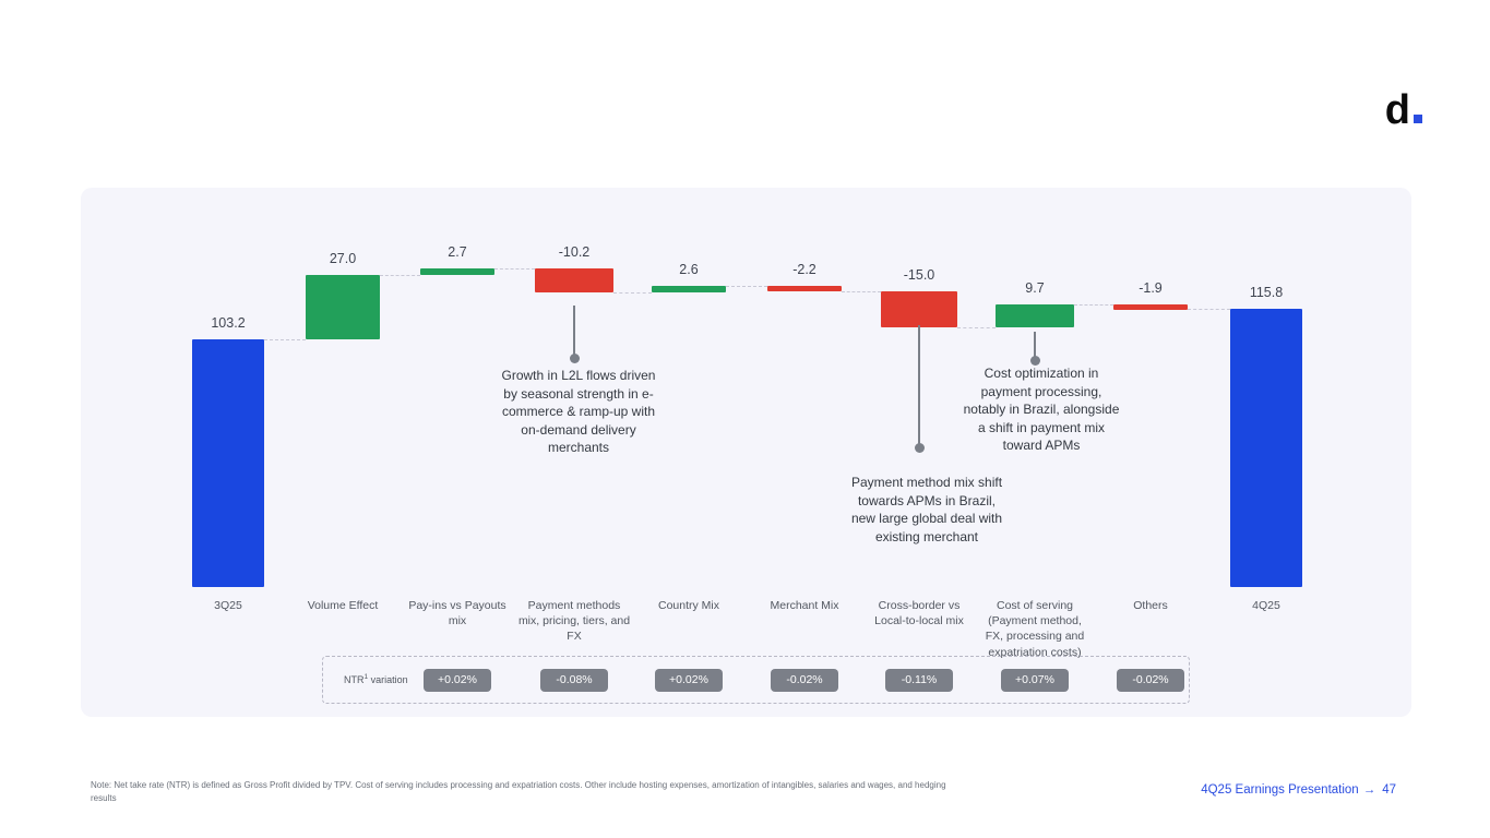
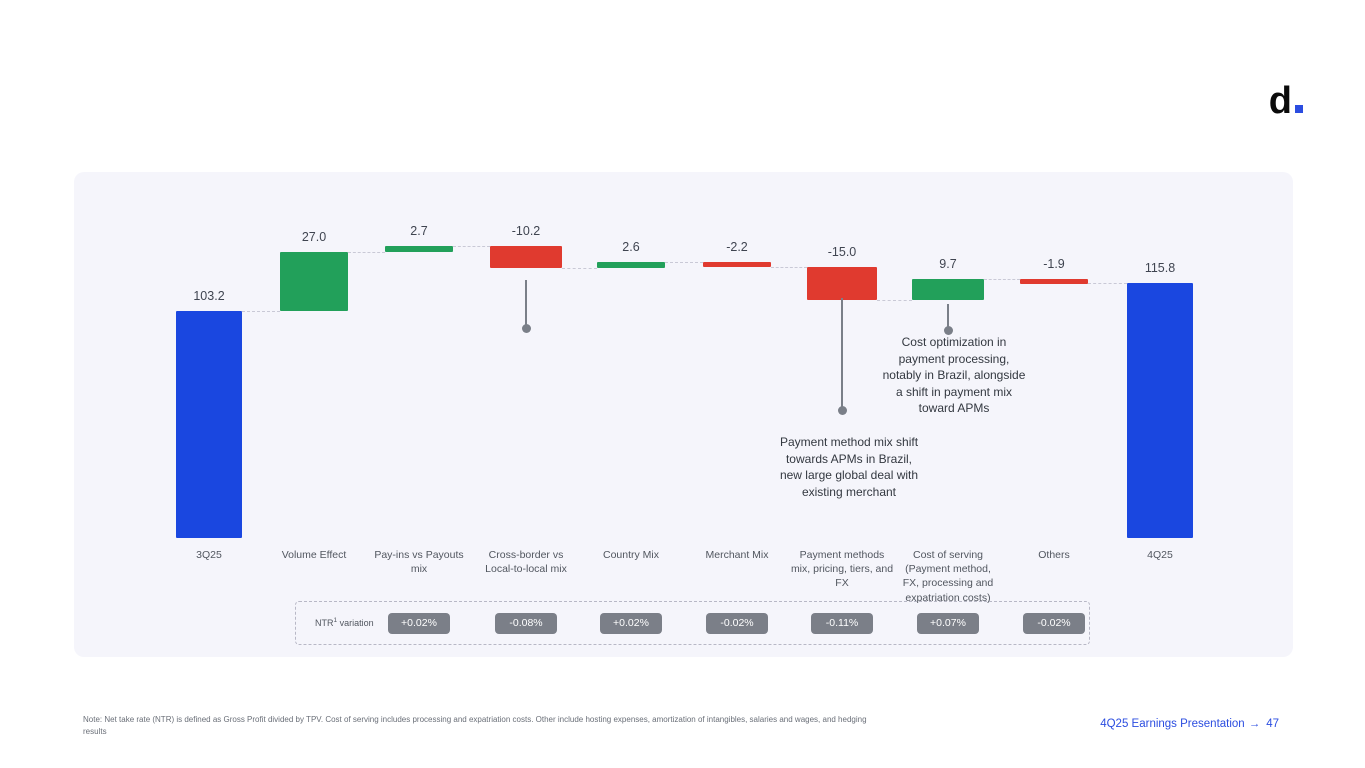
  d
  103.2
  3Q25
  27.0
  Volume Effect
  2.7
  Pay-ins vs Payouts mix
  -10.2
- Payment methods mix, pricing, tiers, and FX
+ Cross-border vs Local-to-local mix
  2.6
  Country Mix
  -2.2
  Merchant Mix
  -15.0
- Cross-border vs Local-to-local mix
+ Payment methods mix, pricing, tiers, and FX
  9.7
  Cost of serving (Payment method, FX, processing and expatriation costs)
  -1.9
  Others
  115.8
  4Q25
- Growth in L2L flows driven by seasonal strength in e-commerce & ramp-up with on-demand delivery merchants
  Payment method mix shift towards APMs in Brazil, new large global deal with existing merchant
  Cost optimization in payment processing, notably in Brazil, alongside a shift in payment mix toward APMs
  NTR variation
  +0.02%
  -0.08%
  +0.02%
  -0.02%
  -0.11%
  +0.07%
  -0.02%
  Note: Net take rate (NTR) is defined as Gross Profit divided by TPV. Cost of serving includes processing and expatriation costs. Other include hosting expenses, amortization of intangibles, salaries and wages, and hedging results
  4Q25 Earnings Presentation → 47
